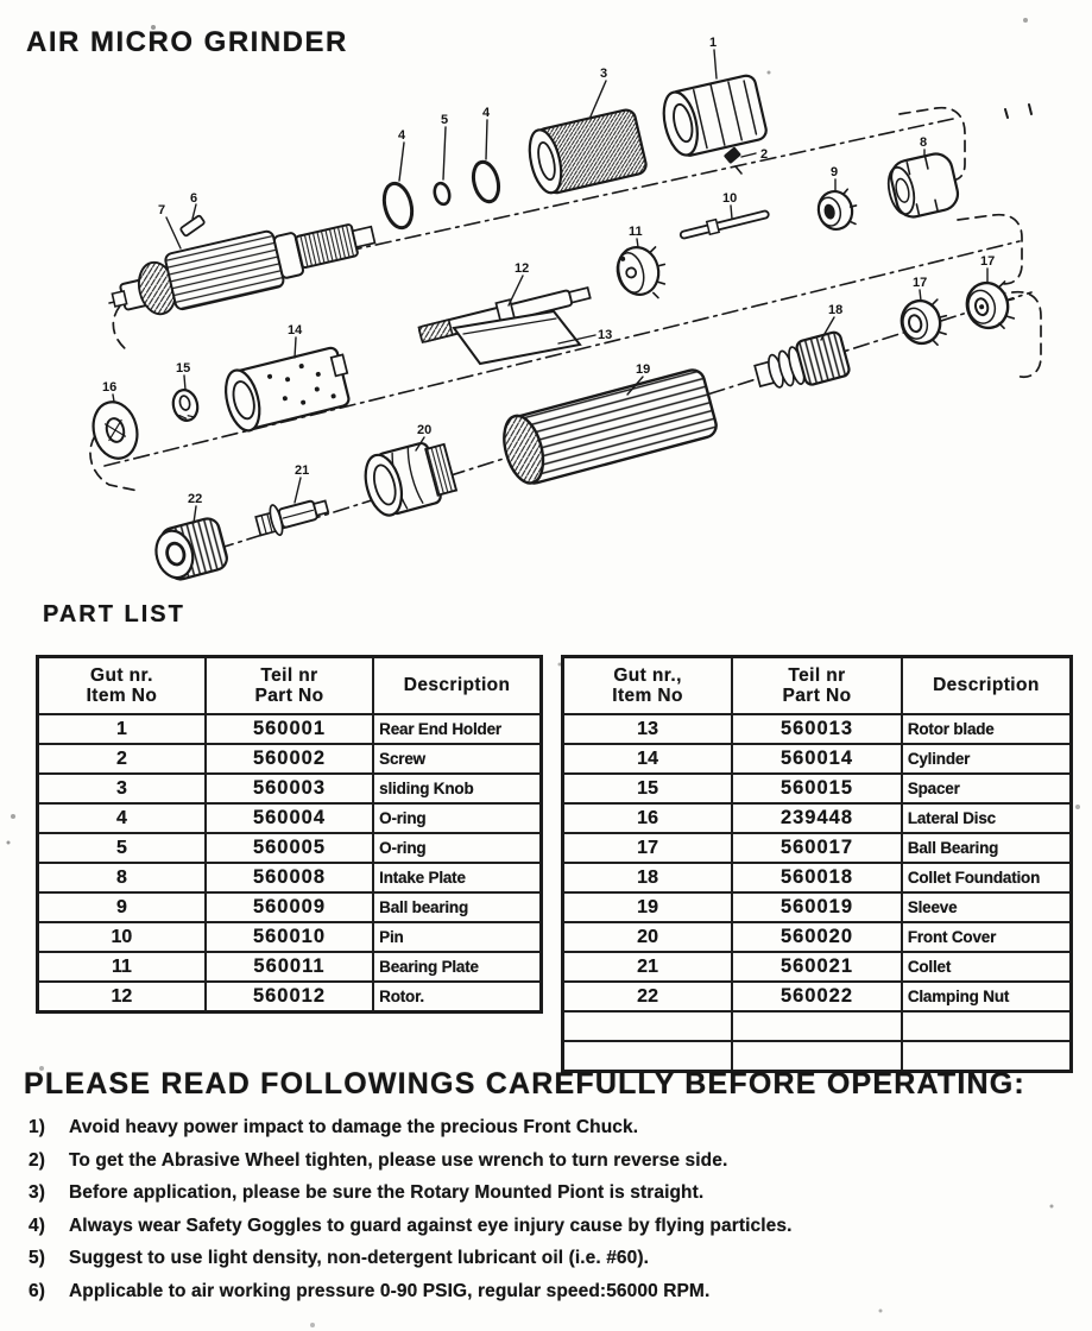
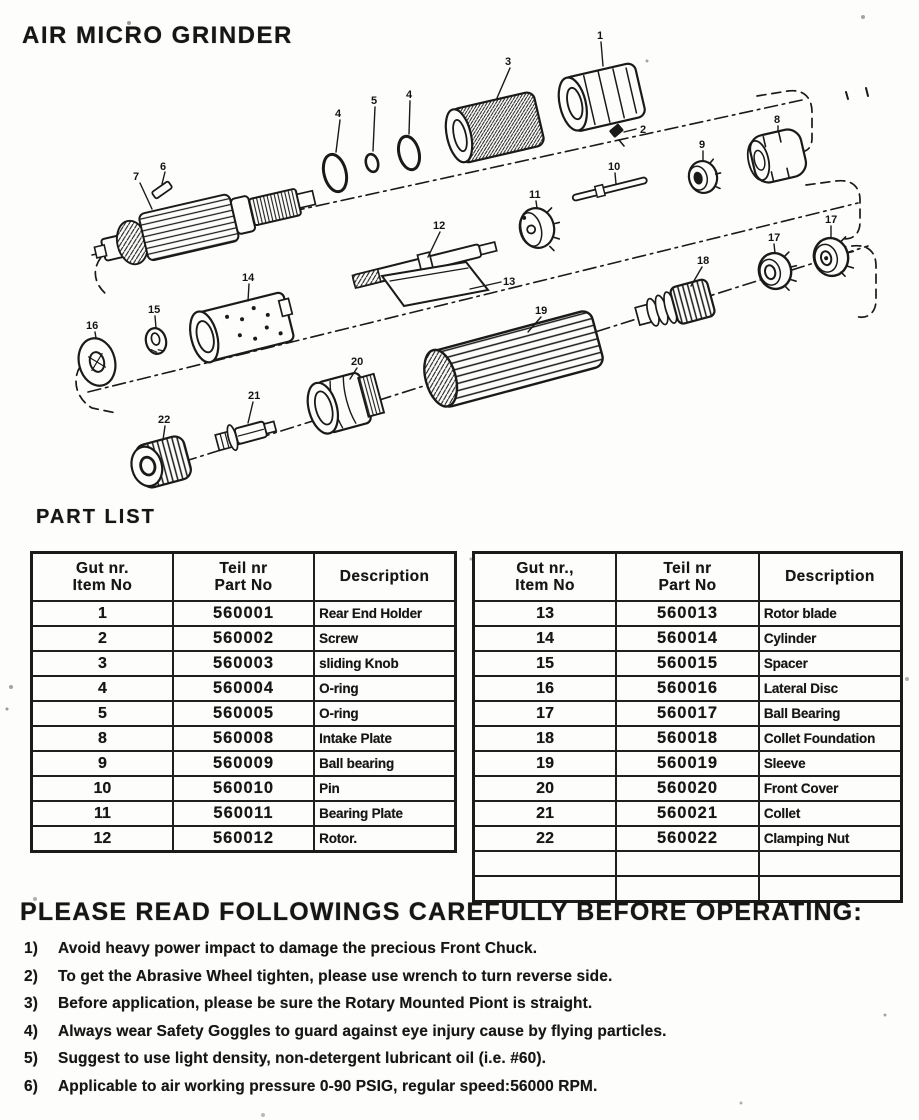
  AIR MICRO GRINDER
  7
  6
  4
  5
  4
  3
  1
  2
  9
  8
  16
  15
  14
  12
  13
  11
  10
  22
  21
  20
  19
  18
  17
  17
  PART LIST
  Gut nr.Item No	Teil nrPart No	Description
  1	560001	Rear End Holder
  2	560002	Screw
  3	560003	sliding Knob
  4	560004	O-ring
  5	560005	O-ring
  8	560008	Intake Plate
  9	560009	Ball bearing
  10	560010	Pin
  11	560011	Bearing Plate
  12	560012	Rotor.
  Gut nr.,Item No	Teil nrPart No	Description
  13	560013	Rotor blade
  14	560014	Cylinder
  15	560015	Spacer
- 16	239448	Lateral Disc
+ 16	560016	Lateral Disc
  17	560017	Ball Bearing
  18	560018	Collet Foundation
  19	560019	Sleeve
  20	560020	Front Cover
  21	560021	Collet
  22	560022	Clamping Nut
  PLEASE READ FOLLOWINGS CAREFULLY BEFORE OPERATING:
  1)
  Avoid heavy power impact to damage the precious Front Chuck.
  2)
  To get the Abrasive Wheel tighten, please use wrench to turn reverse side.
  3)
  Before application, please be sure the Rotary Mounted Piont is straight.
  4)
  Always wear Safety Goggles to guard against eye injury cause by flying particles.
  5)
  Suggest to use light density, non-detergent lubricant oil (i.e. #60).
  6)
  Applicable to air working pressure 0-90 PSIG, regular speed:56000 RPM.
